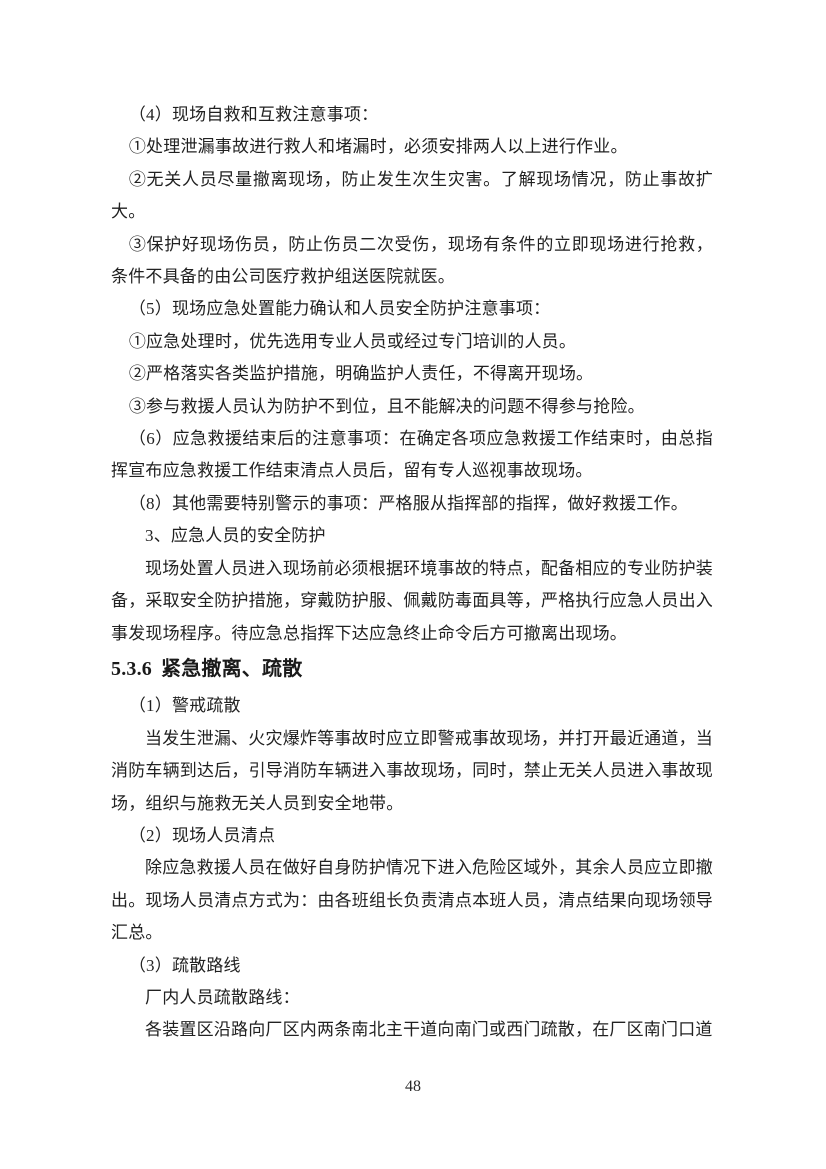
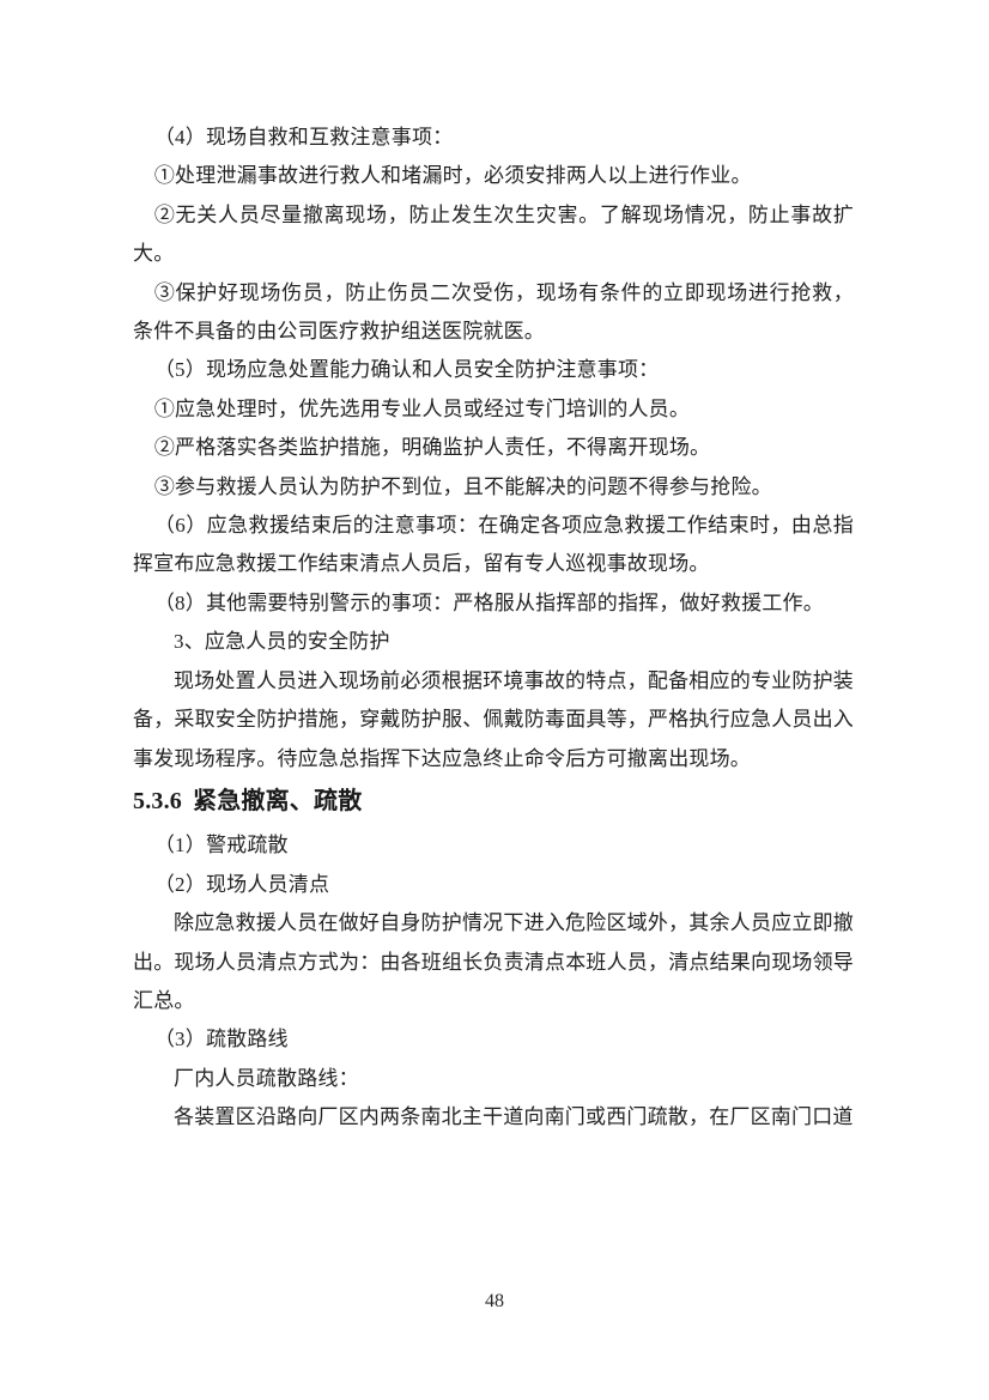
  （4）现场自救和互救注意事项：
  ①处理泄漏事故进行救人和堵漏时，必须安排两人以上进行作业。
  ②无关人员尽量撤离现场，防止发生次生灾害。了解现场情况，防止事故扩大。
  ③保护好现场伤员，防止伤员二次受伤，现场有条件的立即现场进行抢救，条件不具备的由公司医疗救护组送医院就医。
  （5）现场应急处置能力确认和人员安全防护注意事项：
  ①应急处理时，优先选用专业人员或经过专门培训的人员。
  ②严格落实各类监护措施，明确监护人责任，不得离开现场。
  ③参与救援人员认为防护不到位，且不能解决的问题不得参与抢险。
  （6）应急救援结束后的注意事项：在确定各项应急救援工作结束时，由总指挥宣布应急救援工作结束清点人员后，留有专人巡视事故现场。
  （8）其他需要特别警示的事项：严格服从指挥部的指挥，做好救援工作。
  3、应急人员的安全防护
  现场处置人员进入现场前必须根据环境事故的特点，配备相应的专业防护装备，采取安全防护措施，穿戴防护服、佩戴防毒面具等，严格执行应急人员出入事发现场程序。待应急总指挥下达应急终止命令后方可撤离出现场。
  5.3.6 紧急撤离、疏散
  （1）警戒疏散
- 当发生泄漏、火灾爆炸等事故时应立即警戒事故现场，并打开最近通道，当消防车辆到达后，引导消防车辆进入事故现场，同时，禁止无关人员进入事故现场，组织与施救无关人员到安全地带。
  （2）现场人员清点
  除应急救援人员在做好自身防护情况下进入危险区域外，其余人员应立即撤出。现场人员清点方式为：由各班组长负责清点本班人员，清点结果向现场领导汇总。
  （3）疏散路线
  厂内人员疏散路线：
  各装置区沿路向厂区内两条南北主干道向南门或西门疏散，在厂区南门口道
  48
